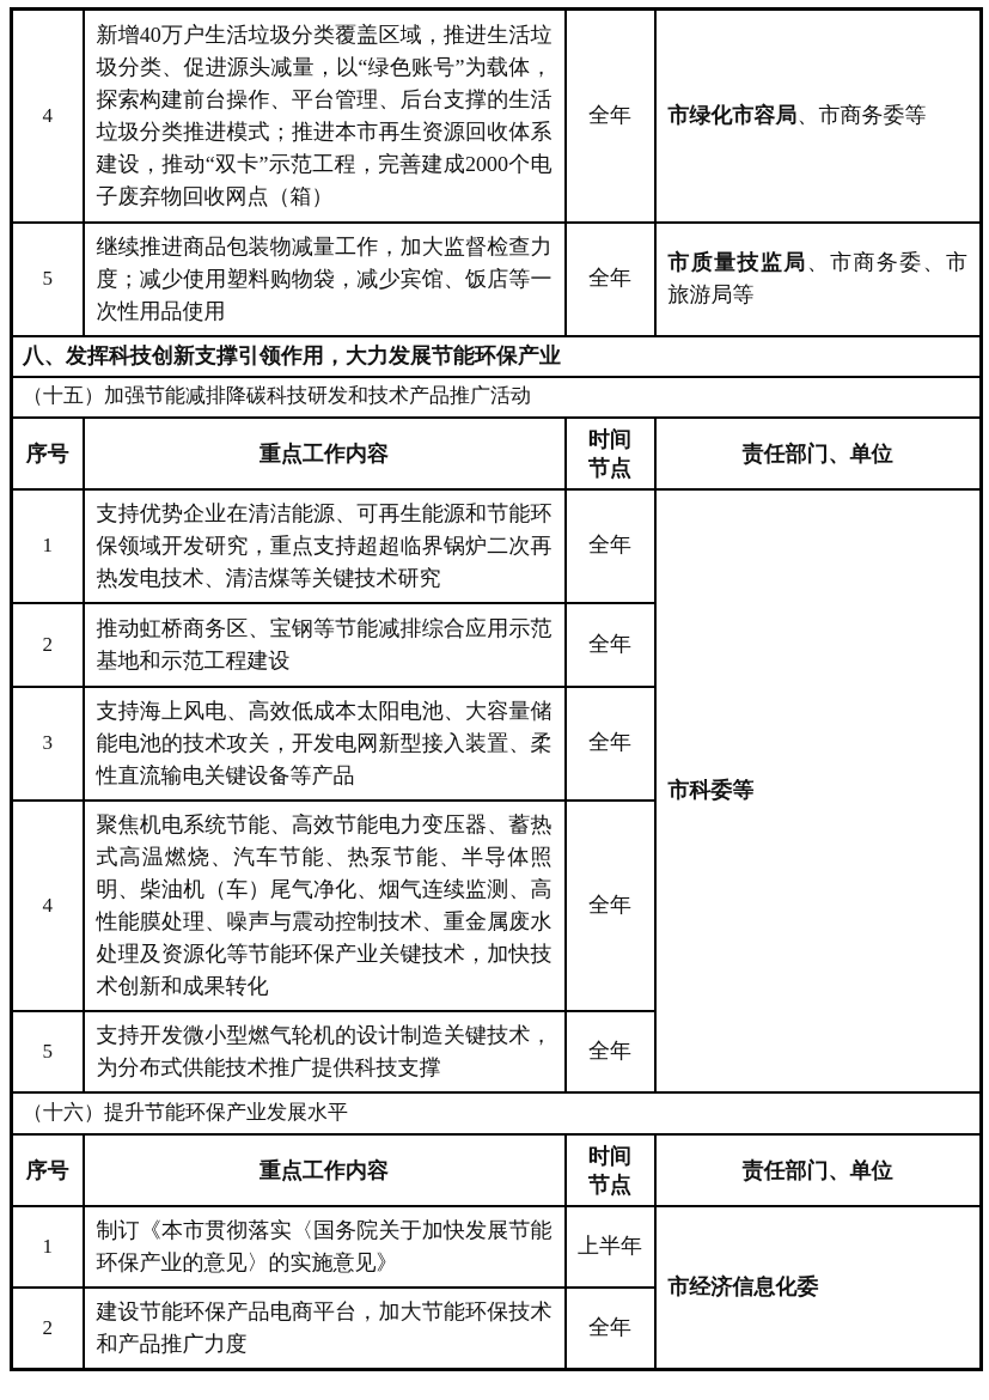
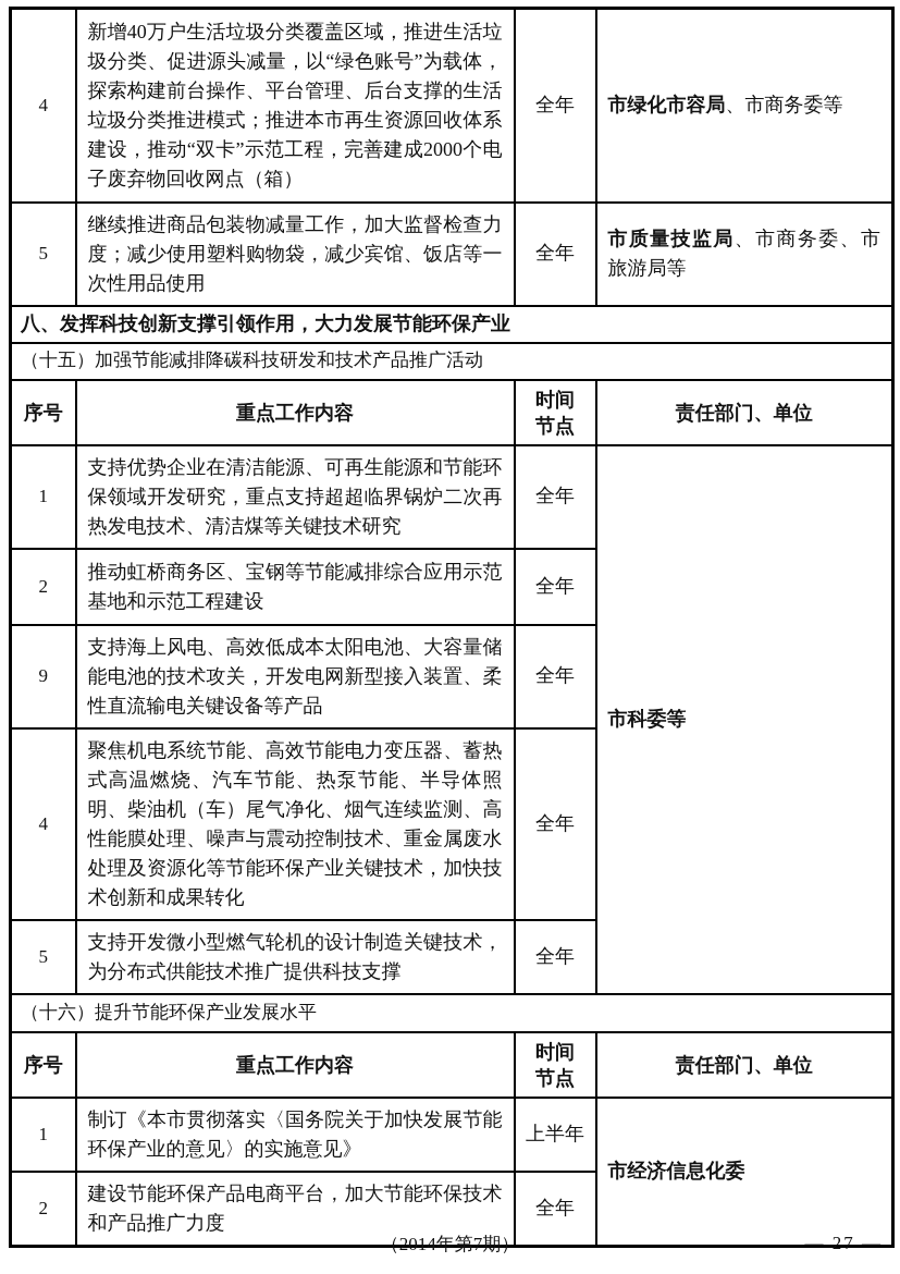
  4	新增40万户生活垃圾分类覆盖区域，推进生活垃圾分类、促进源头减量，以“绿色账号”为载体，探索构建前台操作、平台管理、后台支撑的生活垃圾分类推进模式；推进本市再生资源回收体系建设，推动“双卡”示范工程，完善建成2000个电子废弃物回收网点（箱）	全年	市绿化市容局、市商务委等
  5	继续推进商品包装物减量工作，加大监督检查力度；减少使用塑料购物袋，减少宾馆、饭店等一次性用品使用	全年	市质量技监局、市商务委、市旅游局等
  八、发挥科技创新支撑引领作用，大力发展节能环保产业
  （十五）加强节能减排降碳科技研发和技术产品推广活动
  序号	重点工作内容	时间 节点	责任部门、单位
  1	支持优势企业在清洁能源、可再生能源和节能环保领域开发研究，重点支持超超临界锅炉二次再热发电技术、清洁煤等关键技术研究	全年	市科委等
  2	推动虹桥商务区、宝钢等节能减排综合应用示范基地和示范工程建设	全年
- 3	支持海上风电、高效低成本太阳电池、大容量储能电池的技术攻关，开发电网新型接入装置、柔性直流输电关键设备等产品	全年
+ 9	支持海上风电、高效低成本太阳电池、大容量储能电池的技术攻关，开发电网新型接入装置、柔性直流输电关键设备等产品	全年
  4	聚焦机电系统节能、高效节能电力变压器、蓄热式高温燃烧、汽车节能、热泵节能、半导体照明、柴油机（车）尾气净化、烟气连续监测、高性能膜处理、噪声与震动控制技术、重金属废水处理及资源化等节能环保产业关键技术，加快技术创新和成果转化	全年
  5	支持开发微小型燃气轮机的设计制造关键技术，为分布式供能技术推广提供科技支撑	全年
  （十六）提升节能环保产业发展水平
  序号	重点工作内容	时间 节点	责任部门、单位
  1	制订《本市贯彻落实〈国务院关于加快发展节能环保产业的意见〉的实施意见》	上半年	市经济信息化委
  2	建设节能环保产品电商平台，加大节能环保技术和产品推广力度	全年
+ （2014年第7期）
+ — 27 —
